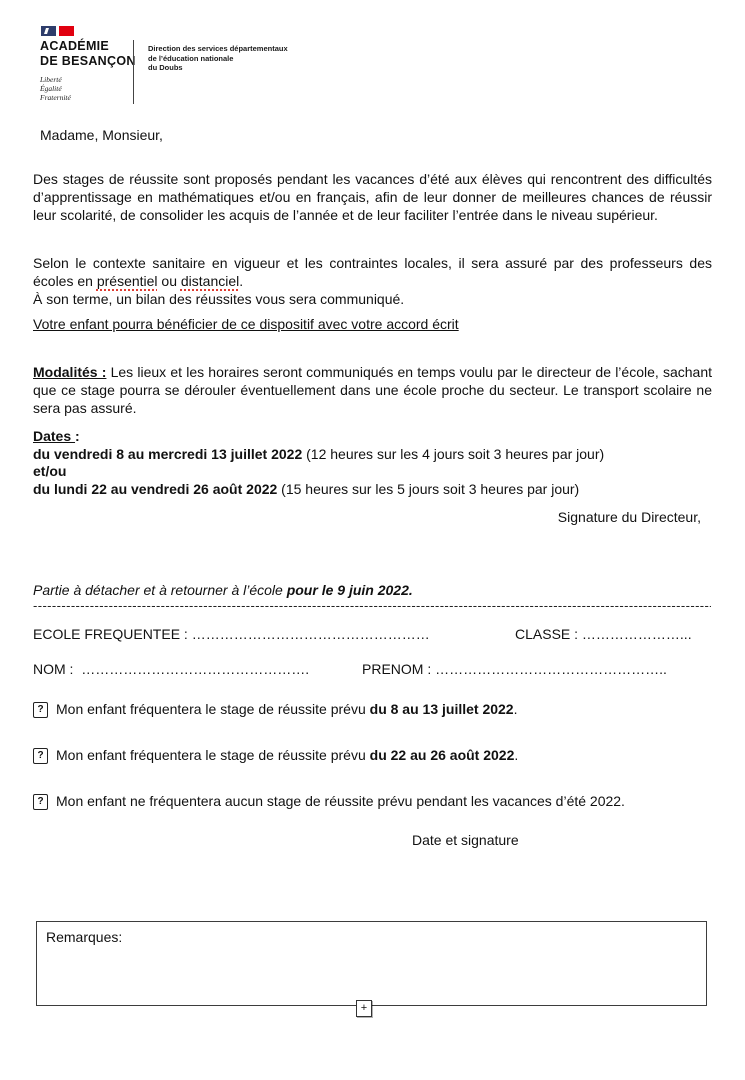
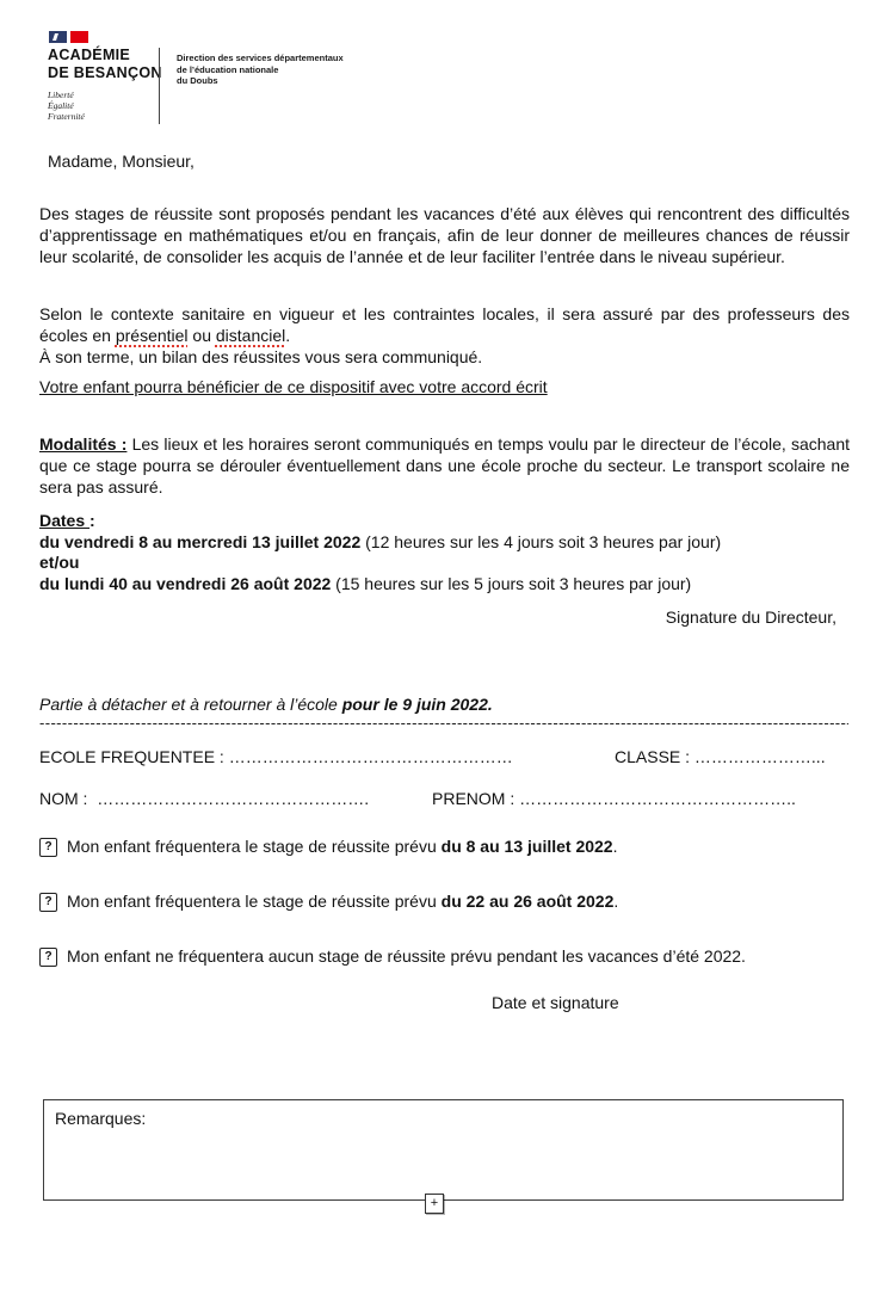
  ACADÉMIE
  DE BESANÇON
  Liberté
  Égalité
  Fraternité
  Direction des services départementaux
  de l’éducation nationale
  du Doubs
  Madame, Monsieur,
  Des stages de réussite sont proposés pendant les vacances d’été aux élèves qui rencontrent des difficultés d’apprentissage en mathématiques et/ou en français, afin de leur donner de meilleures chances de réussir leur scolarité, de consolider les acquis de l’année et de leur faciliter l’entrée dans le niveau supérieur.
  Selon le contexte sanitaire en vigueur et les contraintes locales, il sera assuré par des professeurs des écoles en présentiel ou distanciel.
  À son terme, un bilan des réussites vous sera communiqué.
  Votre enfant pourra bénéficier de ce dispositif avec votre accord écrit
  Modalités : Les lieux et les horaires seront communiqués en temps voulu par le directeur de l’école, sachant que ce stage pourra se dérouler éventuellement dans une école proche du secteur. Le transport scolaire ne sera pas assuré.
  Dates :
  du vendredi 8 au mercredi 13 juillet 2022 (12 heures sur les 4 jours soit 3 heures par jour)
  et/ou
- du lundi 22 au vendredi 26 août 2022 (15 heures sur les 5 jours soit 3 heures par jour)
+ du lundi 40 au vendredi 26 août 2022 (15 heures sur les 5 jours soit 3 heures par jour)
  Signature du Directeur,
  Partie à détacher et à retourner à l’école pour le 9 juin 2022.
  -----------------------------------------------------------------------------------------------------------------------------------------------
  ECOLE FREQUENTEE : ……………………………………………
  CLASSE : …………………...
  NOM : ………………………………………….
  PRENOM : …………………………………………..
  ?
  Mon enfant fréquentera le stage de réussite prévu du 8 au 13 juillet 2022.
  ?
  Mon enfant fréquentera le stage de réussite prévu du 22 au 26 août 2022.
  ?
  Mon enfant ne fréquentera aucun stage de réussite prévu pendant les vacances d’été 2022.
  Date et signature
  Remarques:
  +
